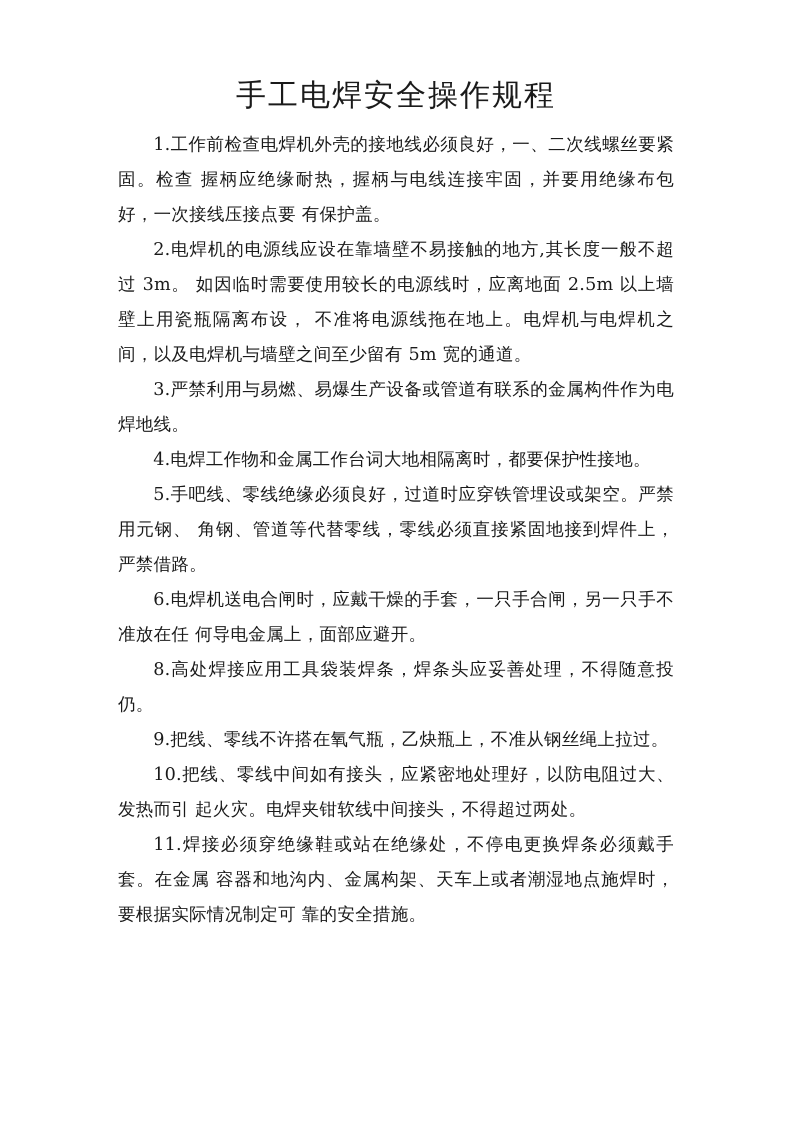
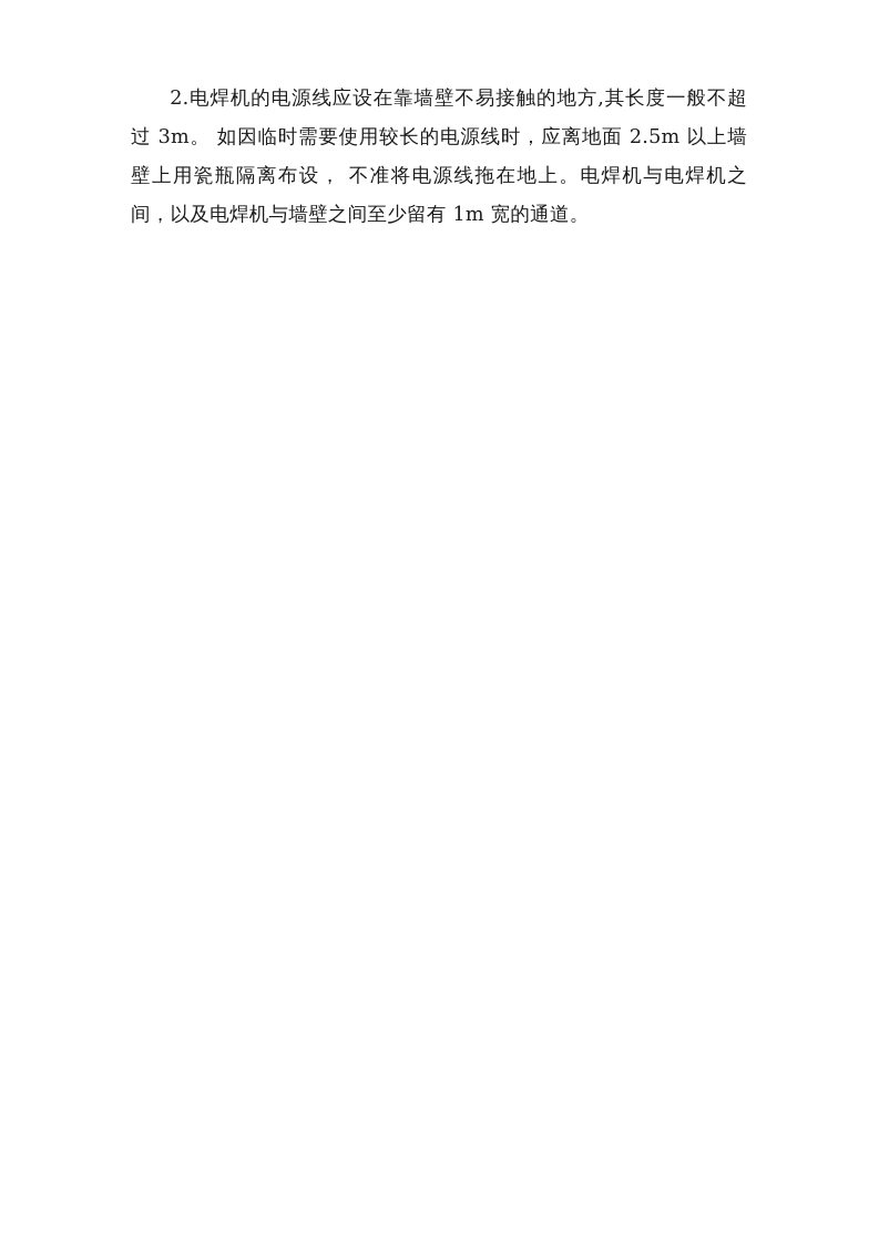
- 手工电焊安全操作规程
- 1.工作前检查电焊机外壳的接地线必须良好，一、二次线螺丝要紧固。检查 握柄应绝缘耐热，握柄与电线连接牢固，并要用绝缘布包好，一次接线压接点要 有保护盖。
- 2.电焊机的电源线应设在靠墙壁不易接触的地方,其长度一般不超过 3m。 如因临时需要使用较长的电源线时，应离地面 2.5m 以上墙壁上用瓷瓶隔离布设， 不准将电源线拖在地上。电焊机与电焊机之间，以及电焊机与墙壁之间至少留有 5m 宽的通道。
+ 2.电焊机的电源线应设在靠墙壁不易接触的地方,其长度一般不超过 3m。 如因临时需要使用较长的电源线时，应离地面 2.5m 以上墙壁上用瓷瓶隔离布设， 不准将电源线拖在地上。电焊机与电焊机之间，以及电焊机与墙壁之间至少留有 1m 宽的通道。
- 3.严禁利用与易燃、易爆生产设备或管道有联系的金属构件作为电焊地线。
- 4.电焊工作物和金属工作台词大地相隔离时，都要保护性接地。
- 5.手吧线、零线绝缘必须良好，过道时应穿铁管埋设或架空。严禁用元钢、 角钢、管道等代替零线，零线必须直接紧固地接到焊件上，严禁借路。
- 6.电焊机送电合闸时，应戴干燥的手套，一只手合闸，另一只手不准放在任 何导电金属上，面部应避开。
- 8.高处焊接应用工具袋装焊条，焊条头应妥善处理，不得随意投仍。
- 9.把线、零线不许搭在氧气瓶，乙炔瓶上，不准从钢丝绳上拉过。
- 10.把线、零线中间如有接头，应紧密地处理好，以防电阻过大、发热而引 起火灾。电焊夹钳软线中间接头，不得超过两处。
- 11.焊接必须穿绝缘鞋或站在绝缘处，不停电更换焊条必须戴手套。在金属 容器和地沟内、金属构架、天车上或者潮湿地点施焊时，要根据实际情况制定可 靠的安全措施。
